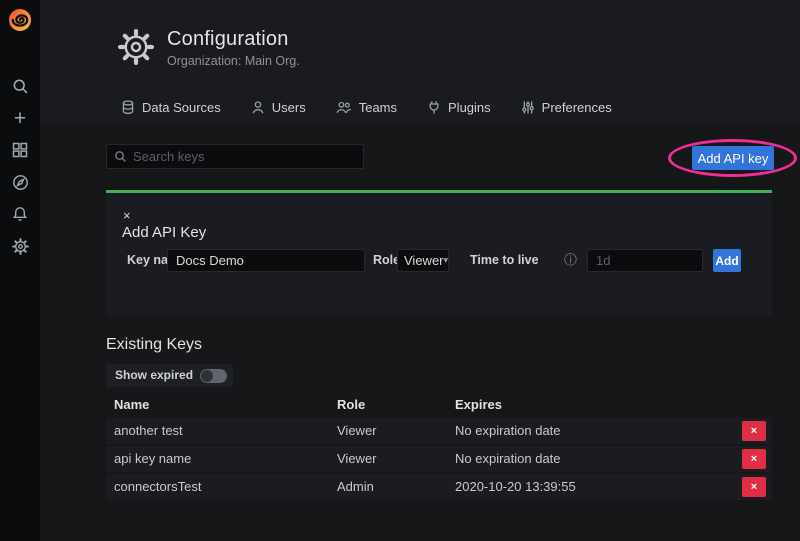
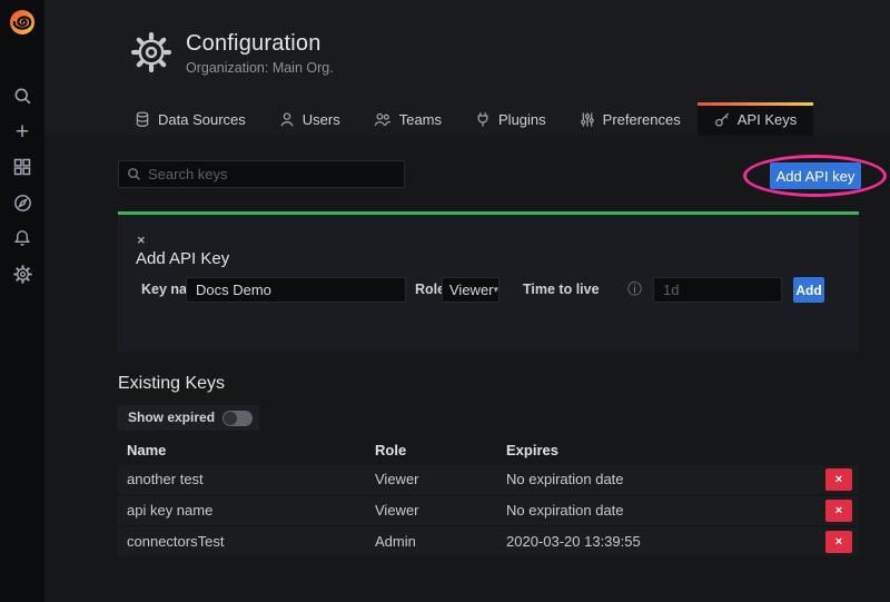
  +
  Configuration
  Organization: Main Org.
  Data Sources
  Users
  Teams
  Plugins
  Preferences
+ API Keys
  Search keys
  Add API key
  ×
  Add API Key
  Key na
  Docs Demo
  Rol
  Viewer
  ▾
  Time to live
  ⓘ
  1d
  Add
  Existing Keys
  Show expired
  Name
  Role
  Expires
  another test
  Viewer
  No expiration date
  ×
  api key name
  Viewer
  No expiration date
  ×
  connectorsTest
  Admin
- 2020-10-20 13:39:55
+ 2020-03-20 13:39:55
  ×
